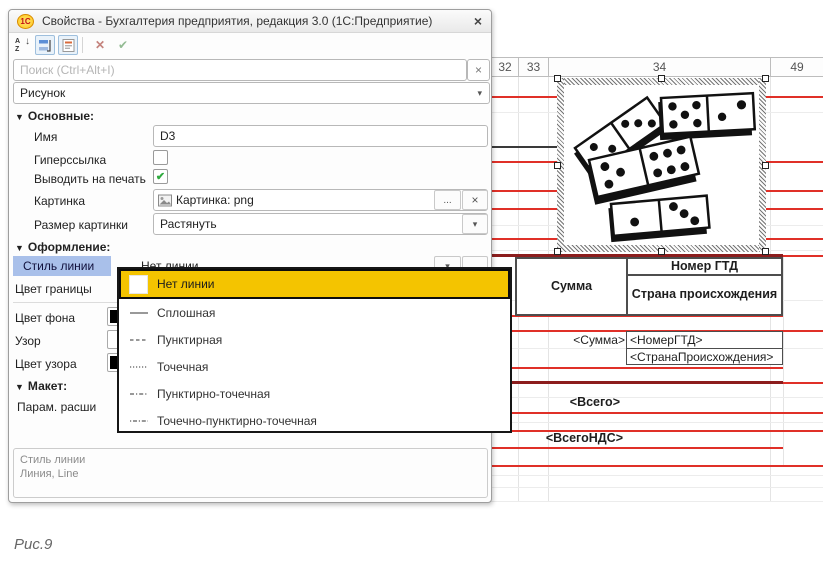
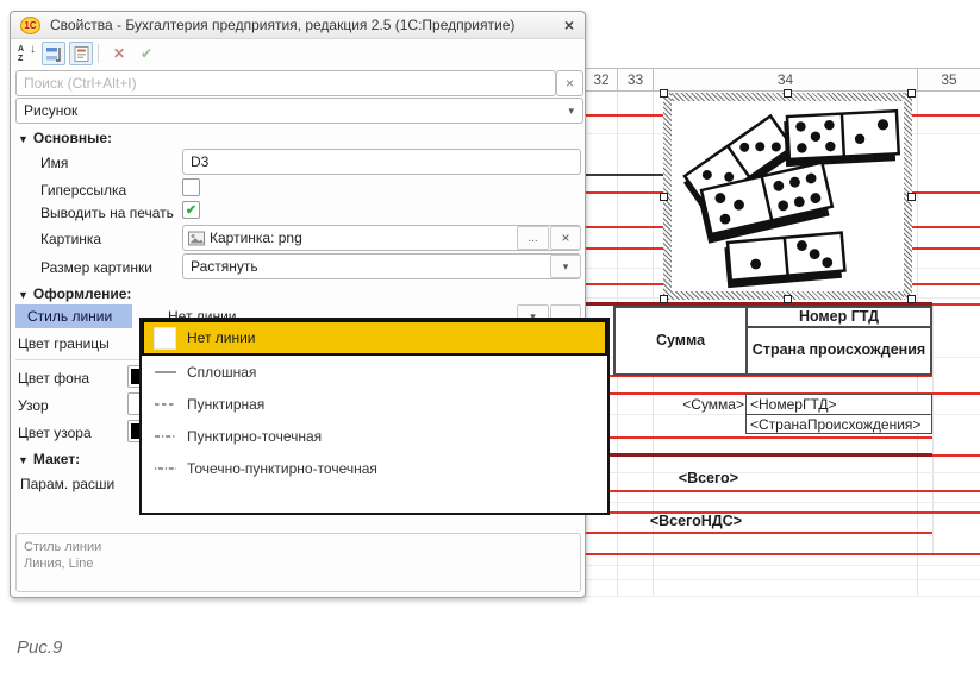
  32
  33
  34
- 49
+ 35
  Сумма
  Номер ГТД
  Страна происхождения
  <Сумма>
  <НомерГТД>
  <СтранаПроисхождения>
  <Всего>
  <ВсегоНДС>
  1С
- Свойства - Бухгалтерия предприятия, редакция 3.0 (1С:Предприятие)
+ Свойства - Бухгалтерия предприятия, редакция 2.5 (1С:Предприятие)
  ×
  ↓
  Поиск (Ctrl+Alt+I)
  ×
  Рисунок
  ▾
  ▼ Основные:
  Имя
  D3
  Гиперссылка
  Выводить на печать
  ✔
  Картинка
  Картинка: png
  ...
  ×
  Размер картинки
  Растянуть
  ▾
  ▼ Оформление:
  Стиль линии
  Нет линии
  ▾
  ...
  Цвет границы
  Цвет фона
  Узор
  Цвет узора
  ▼ Макет:
  Парам. расши
  Стиль линии
  Линия, Line
  Нет линии
  Сплошная
  Пунктирная
- Точечная
  Пунктирно-точечная
  Точечно-пунктирно-точечная
  Рис.9
